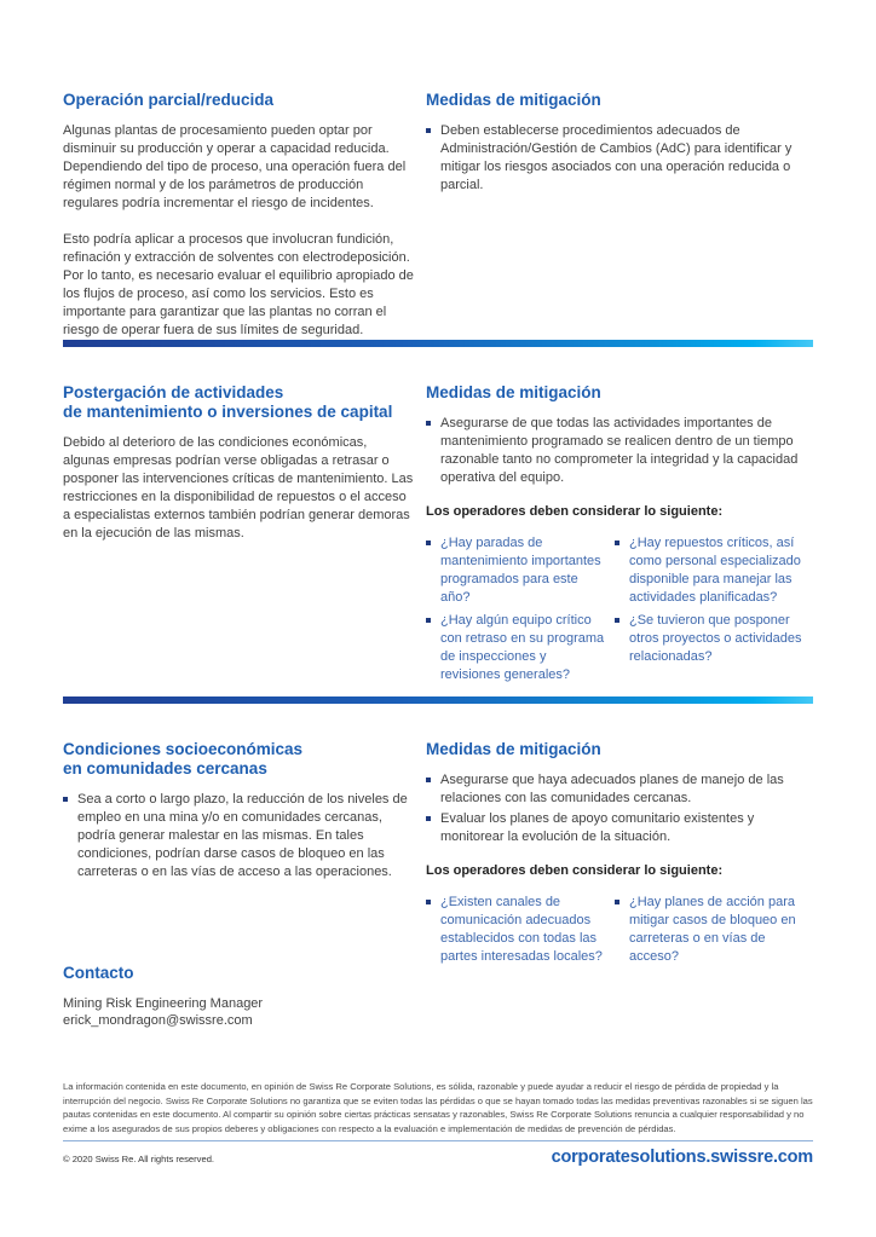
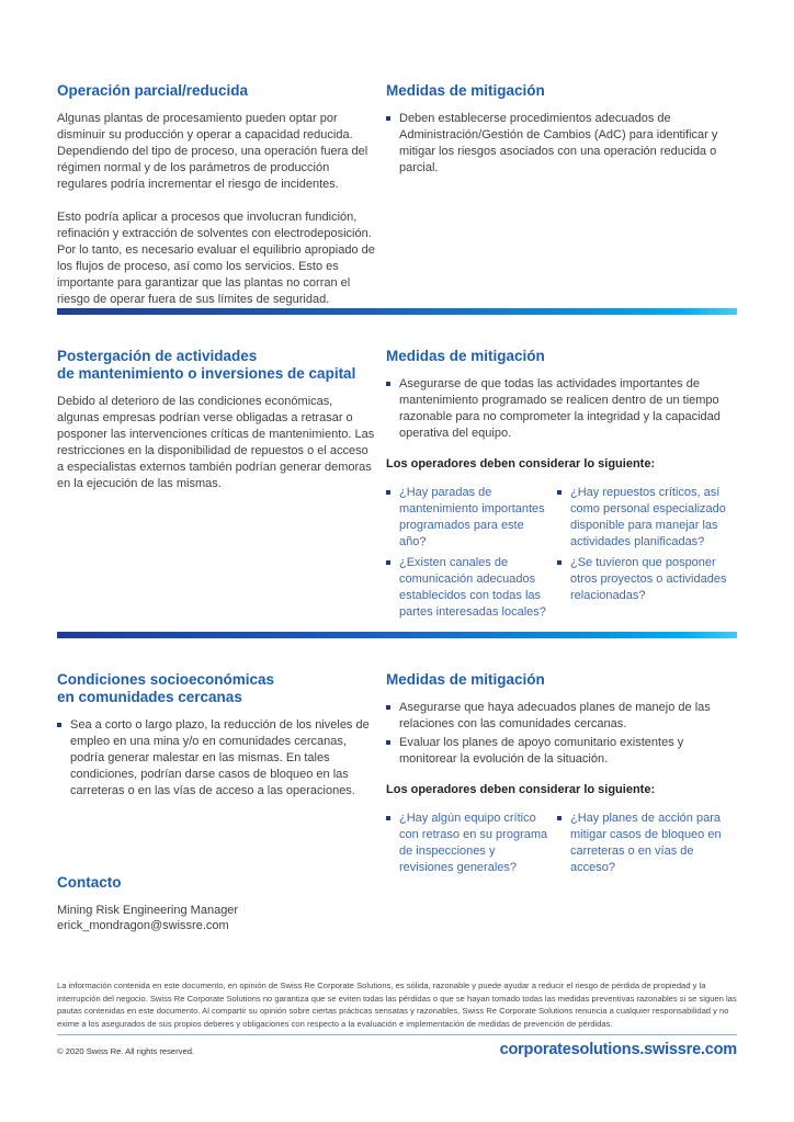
  Operación parcial/reducida
  Algunas plantas de procesamiento pueden optar por disminuir su producción y operar a capacidad reducida. Dependiendo del tipo de proceso, una operación fuera del régimen normal y de los parámetros de producción regulares podría incrementar el riesgo de incidentes.
  Esto podría aplicar a procesos que involucran fundición, refinación y extracción de solventes con electrodeposición. Por lo tanto, es necesario evaluar el equilibrio apropiado de los flujos de proceso, así como los servicios. Esto es importante para garantizar que las plantas no corran el riesgo de operar fuera de sus límites de seguridad.
  Medidas de mitigación
  Deben establecerse procedimientos adecuados de Administración/Gestión de Cambios (AdC) para identificar y mitigar los riesgos asociados con una operación reducida o parcial.
  Postergación de actividades
  de mantenimiento o inversiones de capital
  Debido al deterioro de las condiciones económicas, algunas empresas podrían verse obligadas a retrasar o posponer las intervenciones críticas de mantenimiento. Las restricciones en la disponibilidad de repuestos o el acceso a especialistas externos también podrían generar demoras en la ejecución de las mismas.
  Medidas de mitigación
- Asegurarse de que todas las actividades importantes de mantenimiento programado se realicen dentro de un tiempo razonable tanto no comprometer la integridad y la capacidad operativa del equipo.
+ Asegurarse de que todas las actividades importantes de mantenimiento programado se realicen dentro de un tiempo razonable para no comprometer la integridad y la capacidad operativa del equipo.
  Los operadores deben considerar lo siguiente:
  ¿Hay paradas de mantenimiento importantes programados para este año?
- ¿Hay algún equipo crítico con retraso en su programa de inspecciones y revisiones generales?
+ ¿Existen canales de comunicación adecuados establecidos con todas las partes interesadas locales?
  ¿Hay repuestos críticos, así como personal especializado disponible para manejar las actividades planificadas?
  ¿Se tuvieron que posponer otros proyectos o actividades relacionadas?
  Condiciones socioeconómicas
  en comunidades cercanas
  Sea a corto o largo plazo, la reducción de los niveles de empleo en una mina y/o en comunidades cercanas, podría generar malestar en las mismas. En tales condiciones, podrían darse casos de bloqueo en las carreteras o en las vías de acceso a las operaciones.
  Medidas de mitigación
  Asegurarse que haya adecuados planes de manejo de las relaciones con las comunidades cercanas.
  Evaluar los planes de apoyo comunitario existentes y monitorear la evolución de la situación.
  Los operadores deben considerar lo siguiente:
- ¿Existen canales de comunicación adecuados establecidos con todas las partes interesadas locales?
+ ¿Hay algún equipo crítico con retraso en su programa de inspecciones y revisiones generales?
  ¿Hay planes de acción para mitigar casos de bloqueo en carreteras o en vías de acceso?
  Contacto
  Mining Risk Engineering Manager
  erick_mondragon@swissre.com
  La información contenida en este documento, en opinión de Swiss Re Corporate Solutions, es sólida, razonable y puede ayudar a reducir el riesgo de pérdida de propiedad y la interrupción del negocio. Swiss Re Corporate Solutions no garantiza que se eviten todas las pérdidas o que se hayan tomado todas las medidas preventivas razonables si se siguen las pautas contenidas en este documento. Al compartir su opinión sobre ciertas prácticas sensatas y razonables, Swiss Re Corporate Solutions renuncia a cualquier responsabilidad y no exime a los asegurados de sus propios deberes y obligaciones con respecto a la evaluación e implementación de medidas de prevención de pérdidas.
  © 2020 Swiss Re. All rights reserved.
  corporatesolutions.swissre.com
